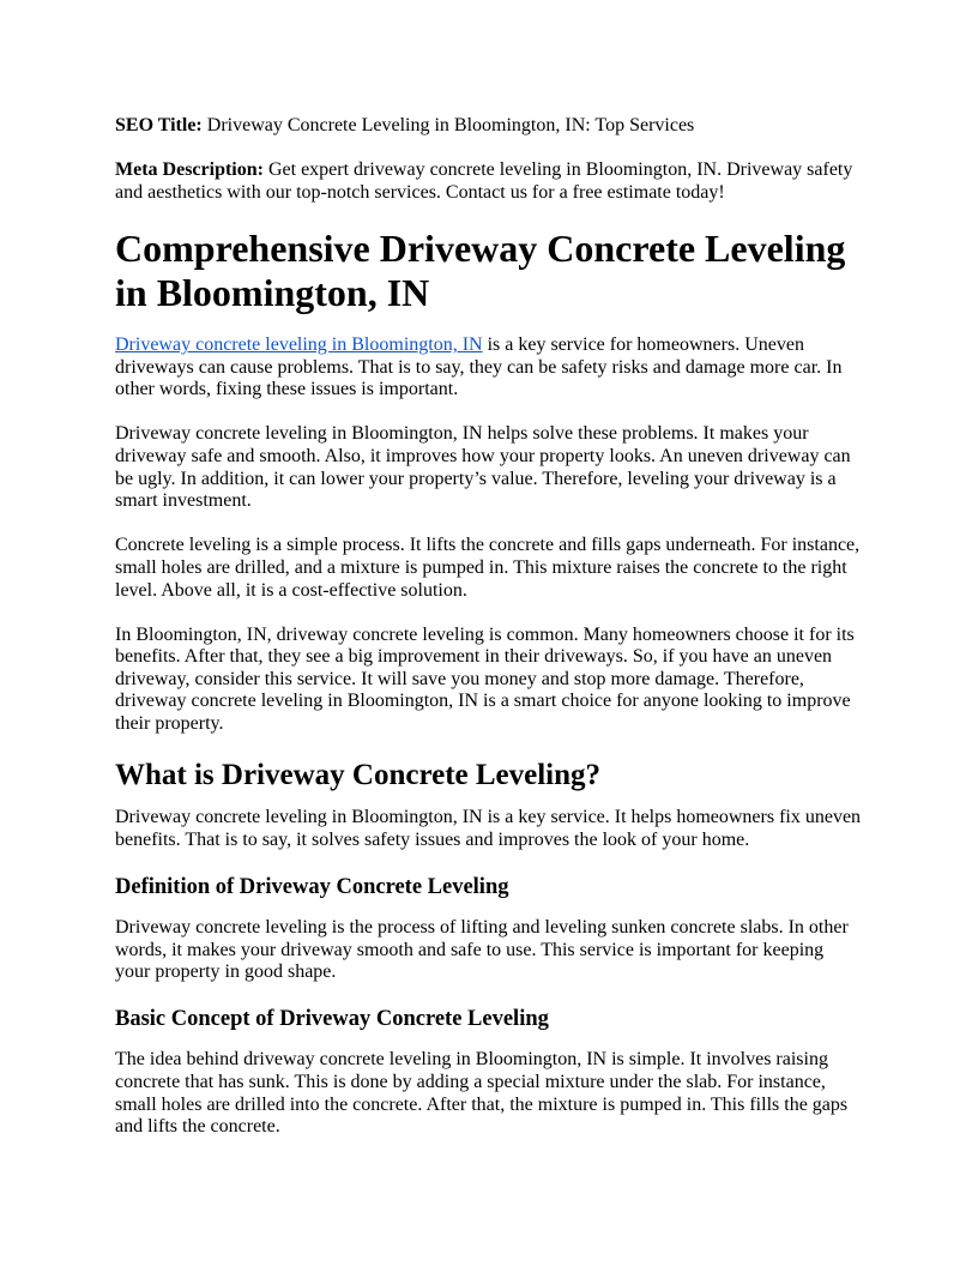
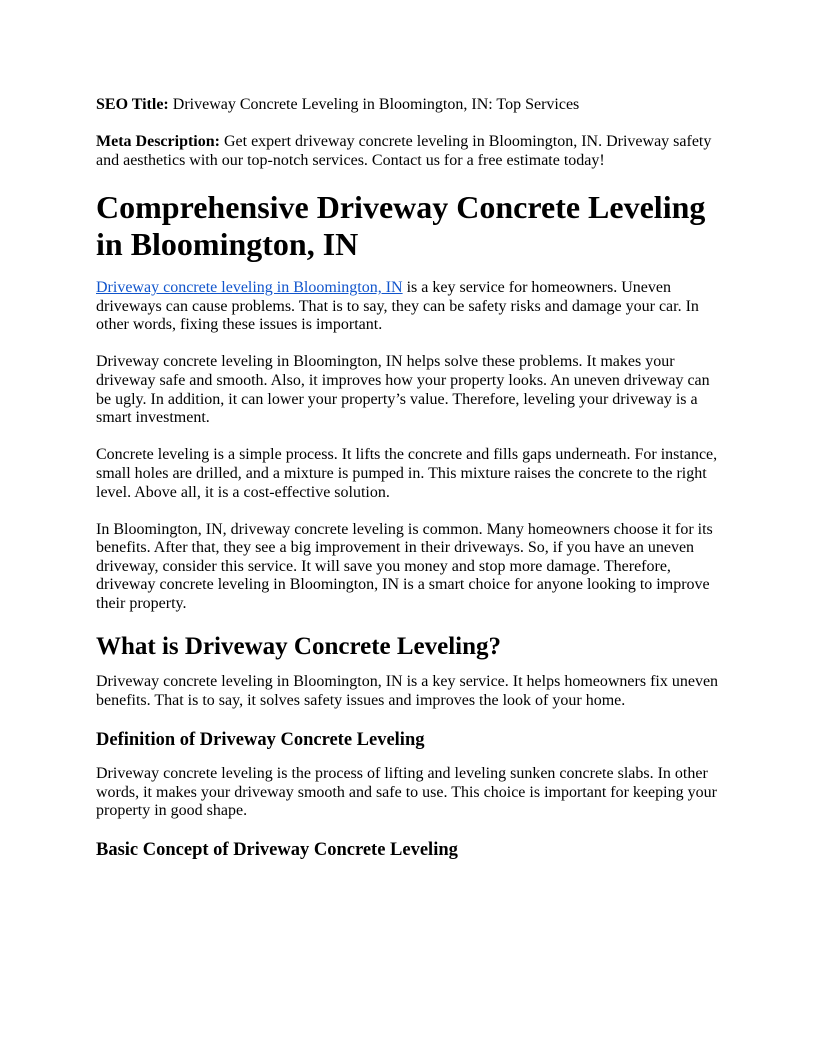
  SEO Title: Driveway Concrete Leveling in Bloomington, IN: Top Services
  Meta Description: Get expert driveway concrete leveling in Bloomington, IN. Driveway safety and aesthetics with our top-notch services. Contact us for a free estimate today!
  Comprehensive Driveway Concrete Leveling in Bloomington, IN
- Driveway concrete leveling in Bloomington, IN is a key service for homeowners. Uneven driveways can cause problems. That is to say, they can be safety risks and damage more car. In other words, fixing these issues is important.
+ Driveway concrete leveling in Bloomington, IN is a key service for homeowners. Uneven driveways can cause problems. That is to say, they can be safety risks and damage your car. In other words, fixing these issues is important.
  Driveway concrete leveling in Bloomington, IN helps solve these problems. It makes your driveway safe and smooth. Also, it improves how your property looks. An uneven driveway can be ugly. In addition, it can lower your property’s value. Therefore, leveling your driveway is a smart investment.
  Concrete leveling is a simple process. It lifts the concrete and fills gaps underneath. For instance, small holes are drilled, and a mixture is pumped in. This mixture raises the concrete to the right level. Above all, it is a cost-effective solution.
  In Bloomington, IN, driveway concrete leveling is common. Many homeowners choose it for its benefits. After that, they see a big improvement in their driveways. So, if you have an uneven driveway, consider this service. It will save you money and stop more damage. Therefore, driveway concrete leveling in Bloomington, IN is a smart choice for anyone looking to improve their property.
  What is Driveway Concrete Leveling?
  Driveway concrete leveling in Bloomington, IN is a key service. It helps homeowners fix uneven benefits. That is to say, it solves safety issues and improves the look of your home.
  Definition of Driveway Concrete Leveling
- Driveway concrete leveling is the process of lifting and leveling sunken concrete slabs. In other words, it makes your driveway smooth and safe to use. This service is important for keeping your property in good shape.
+ Driveway concrete leveling is the process of lifting and leveling sunken concrete slabs. In other words, it makes your driveway smooth and safe to use. This choice is important for keeping your property in good shape.
  Basic Concept of Driveway Concrete Leveling
- The idea behind driveway concrete leveling in Bloomington, IN is simple. It involves raising concrete that has sunk. This is done by adding a special mixture under the slab. For instance, small holes are drilled into the concrete. After that, the mixture is pumped in. This fills the gaps and lifts the concrete.
